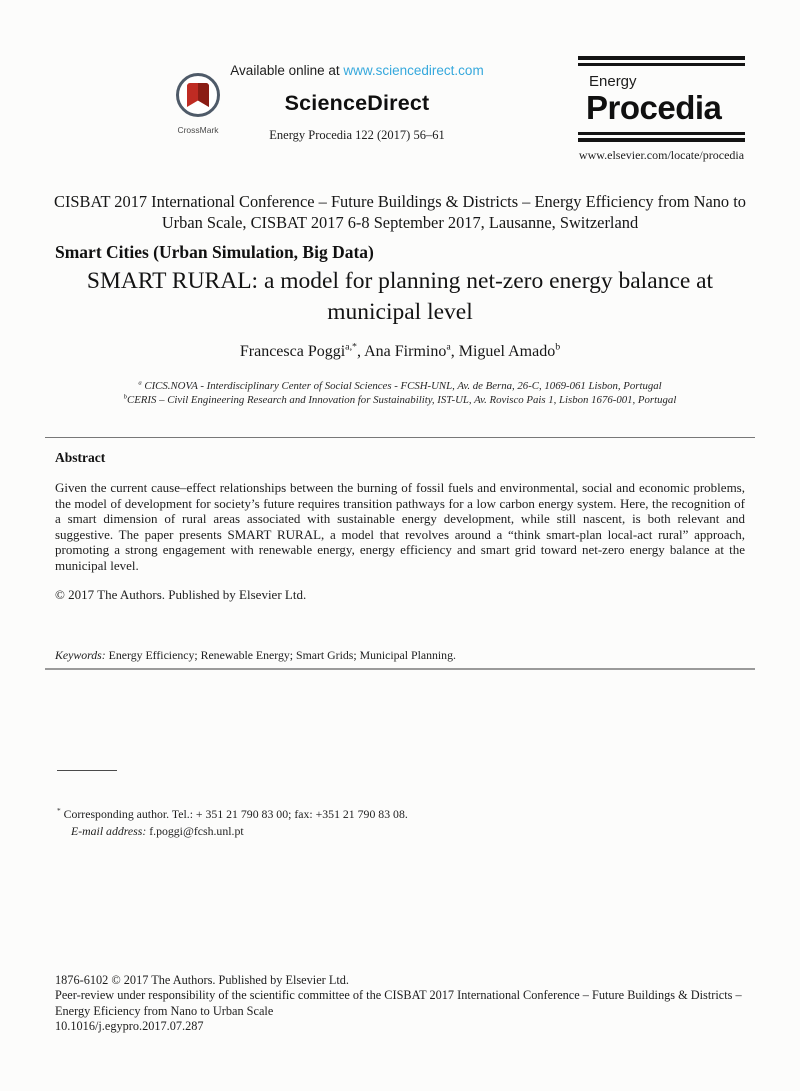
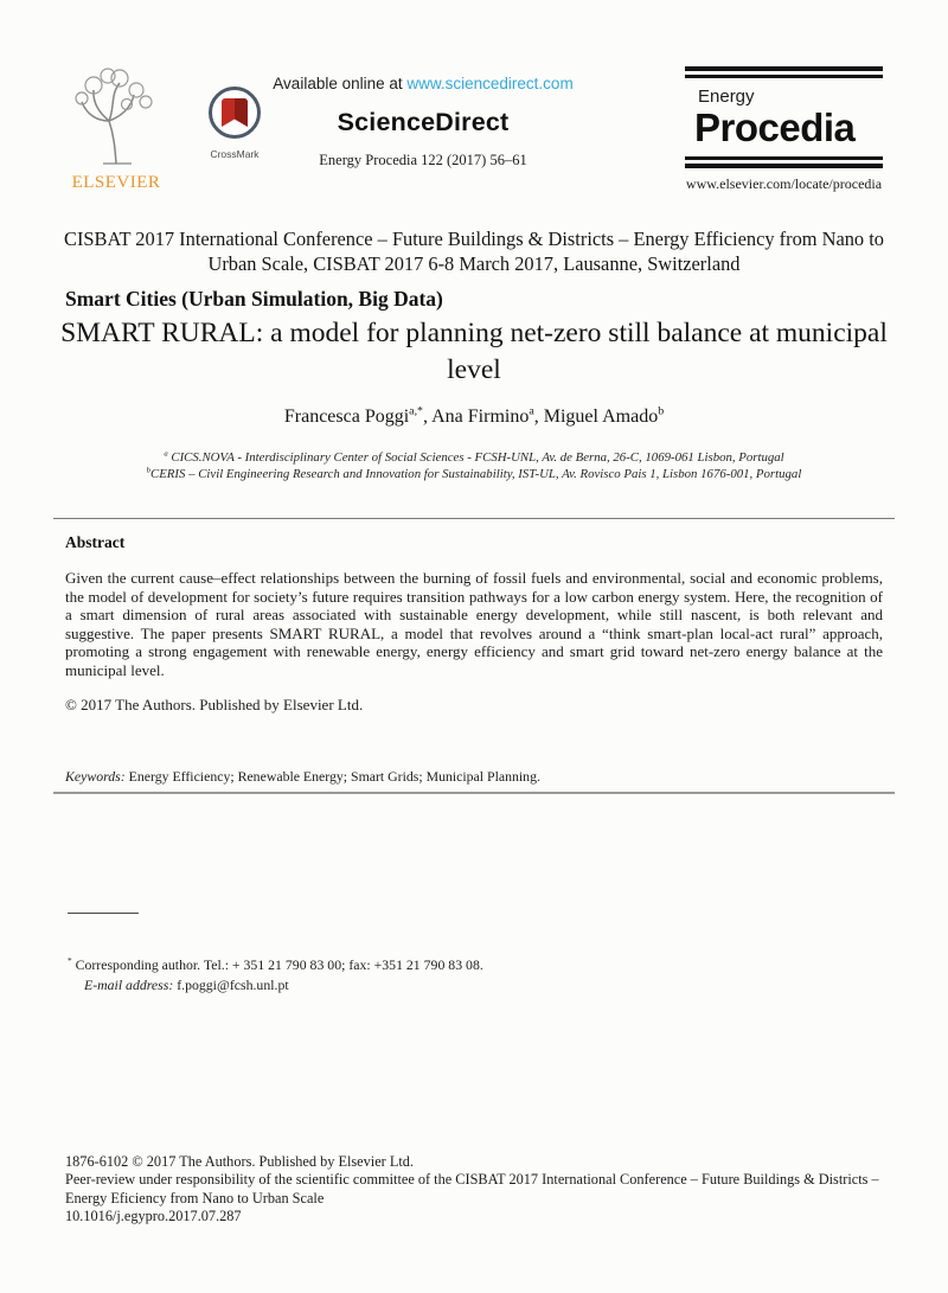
+ ELSEVIER
  CrossMark
  Available online at www.sciencedirect.com
  ScienceDirect
  Energy Procedia 122 (2017) 56–61
  Energy
  Procedia
  www.elsevier.com/locate/procedia
- CISBAT 2017 International Conference – Future Buildings & Districts – Energy Efficiency from Nano to Urban Scale, CISBAT 2017 6-8 September 2017, Lausanne, Switzerland
+ CISBAT 2017 International Conference – Future Buildings & Districts – Energy Efficiency from Nano to Urban Scale, CISBAT 2017 6-8 March 2017, Lausanne, Switzerland
  Smart Cities (Urban Simulation, Big Data)
- SMART RURAL: a model for planning net-zero energy balance at municipal level
+ SMART RURAL: a model for planning net-zero still balance at municipal level
  Francesca Poggia,*, Ana Firminoa, Miguel Amadob
  CICS.NOVA - Interdisciplinary Center of Social Sciences - FCSH-UNL, Av. de Berna, 26-C, 1069-061 Lisbon, Portugal
  CERIS – Civil Engineering Research and Innovation for Sustainability, IST-UL, Av. Rovisco Pais 1, Lisbon 1676-001, Portugal
  Abstract
  Given the current cause–effect relationships between the burning of fossil fuels and environmental, social and economic problems, the model of development for society’s future requires transition pathways for a low carbon energy system. Here, the recognition of a smart dimension of rural areas associated with sustainable energy development, while still nascent, is both relevant and suggestive. The paper presents SMART RURAL, a model that revolves around a “think smart-plan local-act rural” approach, promoting a strong engagement with renewable energy, energy efficiency and smart grid toward net-zero energy balance at the municipal level.
  © 2017 The Authors. Published by Elsevier Ltd.
  Keywords: Energy Efficiency; Renewable Energy; Smart Grids; Municipal Planning.
  * Corresponding author. Tel.: + 351 21 790 83 00; fax: +351 21 790 83 08.
  E-mail address: f.poggi@fcsh.unl.pt
  1876-6102 © 2017 The Authors. Published by Elsevier Ltd.
  Peer-review under responsibility of the scientific committee of the CISBAT 2017 International Conference – Future Buildings & Districts – Energy Eficiency from Nano to Urban Scale
  10.1016/j.egypro.2017.07.287
